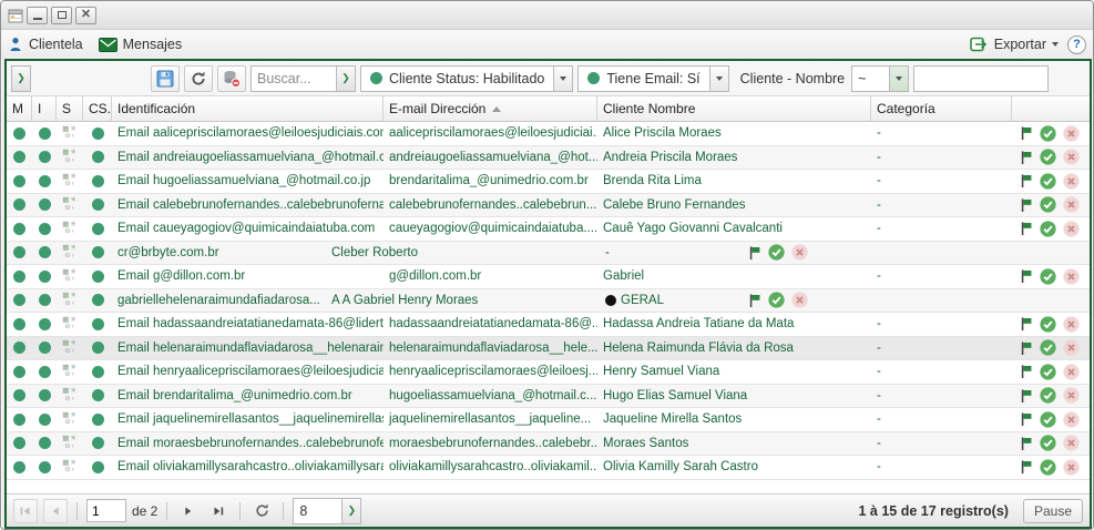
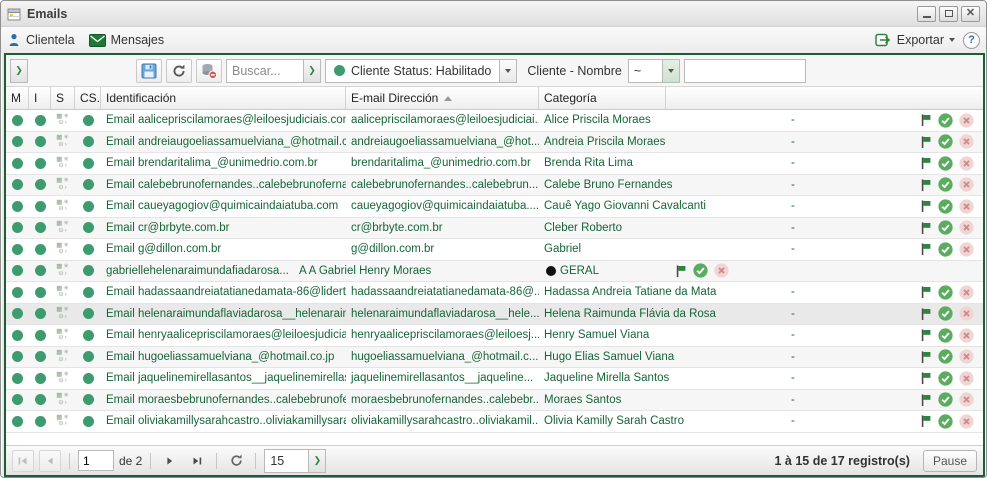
+ Emails
  ✕
  Clientela
  Mensajes
  Exportar
  ?
  ❯
  Buscar...
  ❯
  Cliente Status: Habilitado
- Tiene Email: Sí
  Cliente - Nombre
  ~
  M
  I
  S
  CS.
  Identificación
  E-mail Dirección
- Cliente Nombre
  Categoría
  Email aalicepriscilamoraes@leiloesjudiciais.co
  aalicepriscilamoraes@leiloesjudiciai.
  Alice Priscila Moraes
  -
  Email andreiaugoeliassamuelviana_@hotmail.c
  andreiaugoeliassamuelviana_@hot...
  Andreia Priscila Moraes
  -
- Email hugoeliassamuelviana_@hotmail.co.jp
+ Email brendaritalima_@unimedrio.com.br
  brendaritalima_@unimedrio.com.br
  Brenda Rita Lima
  -
  Email calebebrunofernandes..calebebrunoferna
  calebebrunofernandes..calebebrun...
  Calebe Bruno Fernandes
  -
  Email caueyagogiov@quimicaindaiatuba.com
  caueyagogiov@quimicaindaiatuba....
  Cauê Yago Giovanni Cavalcanti
  -
+ Email cr@brbyte.com.br
  cr@brbyte.com.br
  Cleber Roberto
  -
  Email g@dillon.com.br
  g@dillon.com.br
  Gabriel
  -
  gabriellehelenaraimundafiadarosa...
  A A Gabriel Henry Moraes
  GERAL
  Email hadassaandreiatatianedamata-86@lidert
  hadassaandreiatatianedamata-86@..
  Hadassa Andreia Tatiane da Mata
  -
  Email helenaraimundaflaviadarosa__helenarai
  helenaraimundaflaviadarosa__hele...
  Helena Raimunda Flávia da Rosa
  -
  Email henryaalicepriscilamoraes@leiloesjudicia
  henryaalicepriscilamoraes@leiloesj...
  Henry Samuel Viana
  -
- Email brendaritalima_@unimedrio.com.br
+ Email hugoeliassamuelviana_@hotmail.co.jp
  hugoeliassamuelviana_@hotmail.c...
  Hugo Elias Samuel Viana
  -
  Email jaquelinemirellasantos__jaquelinemirella
  jaquelinemirellasantos__jaqueline...
  Jaqueline Mirella Santos
  -
  Email moraesbebrunofernandes..calebebrunofe
  moraesbebrunofernandes..calebebr..
  Moraes Santos
  -
  Email oliviakamillysarahcastro..oliviakamillysar
  oliviakamillysarahcastro..oliviakamil..
  Olivia Kamilly Sarah Castro
  -
  1
  de 2
- 8
+ 15
  ❯
  1 à 15 de 17 registro(s)
  Pause
